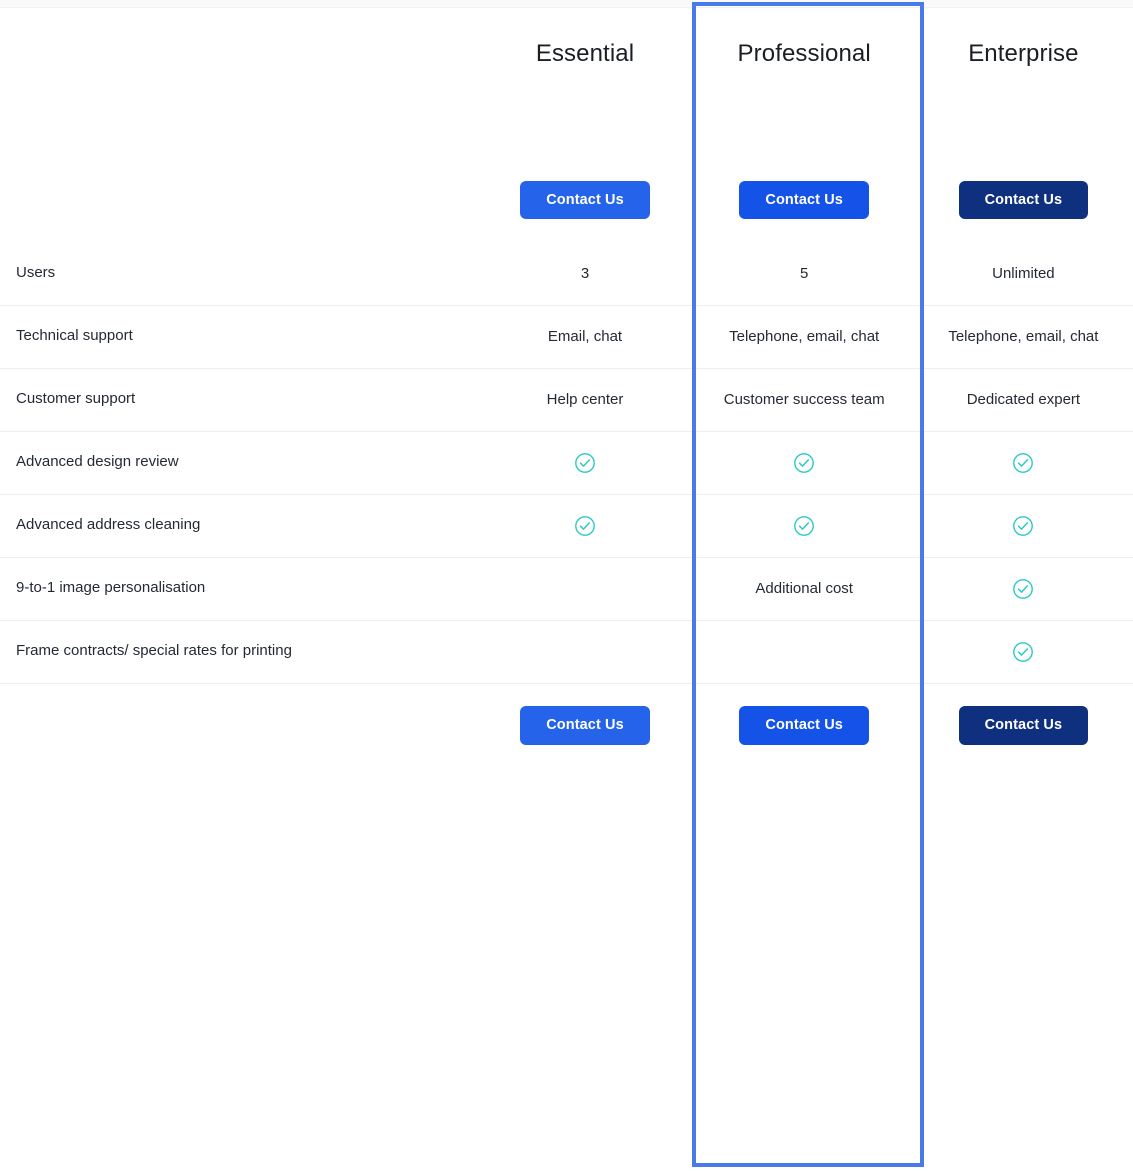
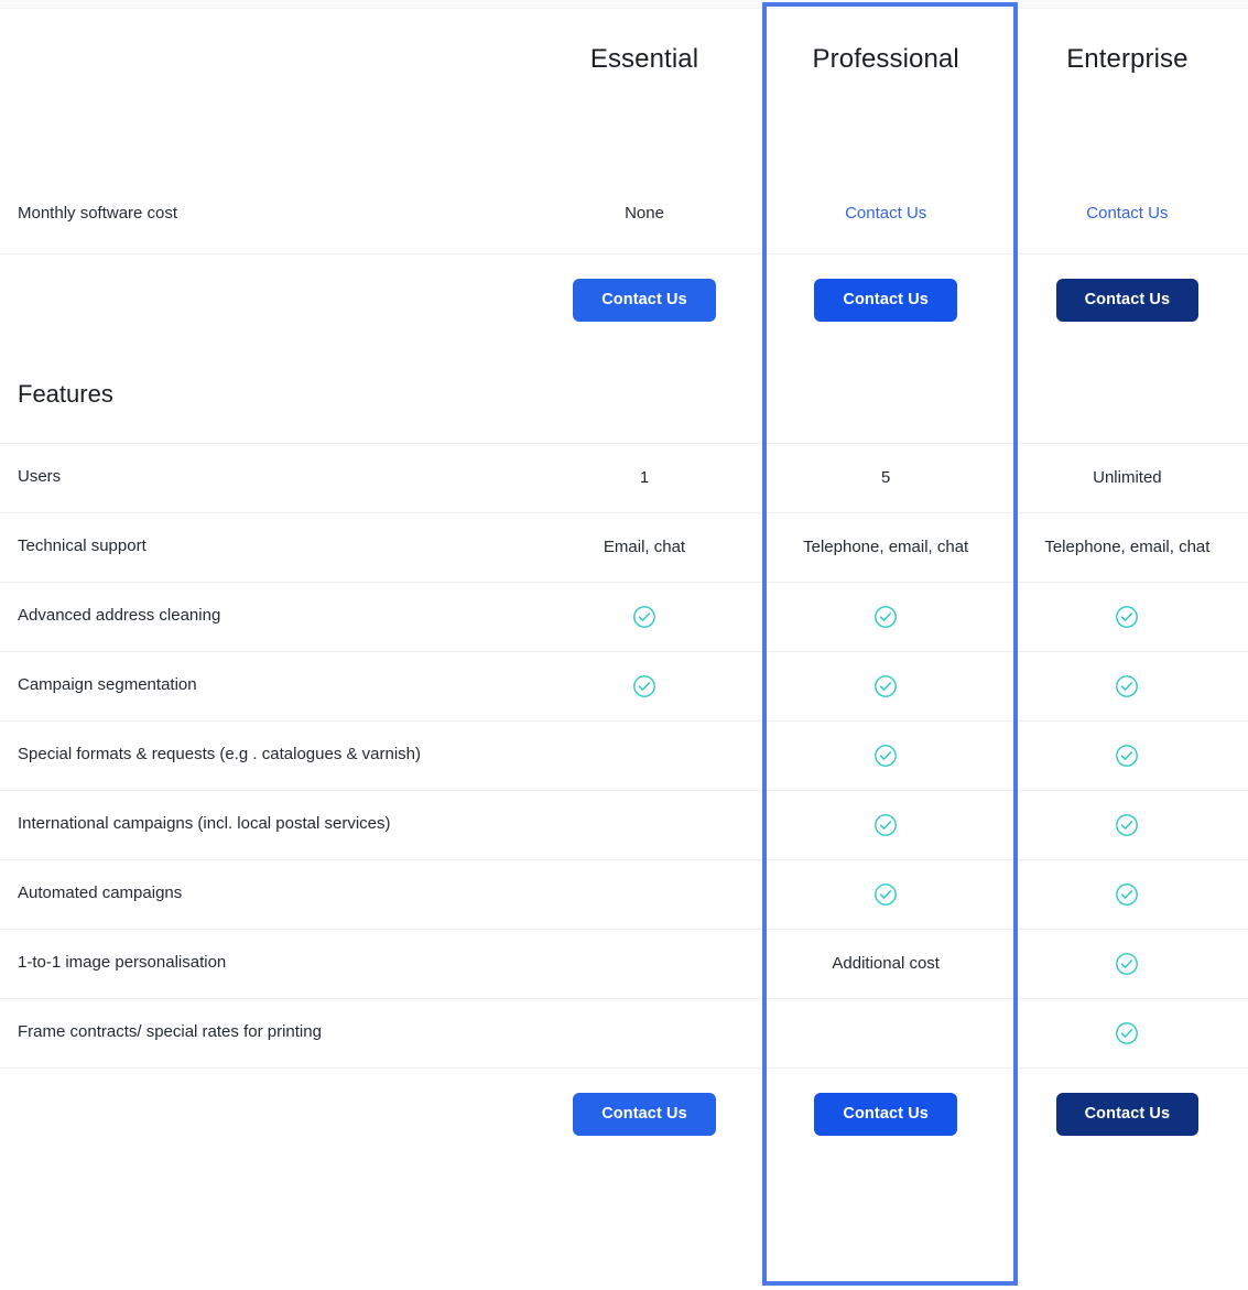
  	Essential	Professional	Enterprise
+ Monthly software cost	None	Contact Us	Contact Us
  	Contact Us	Contact Us	Contact Us
+ Features
- Users	3	5	Unlimited
+ Users	1	5	Unlimited
  Technical support	Email, chat	Telephone, email, chat	Telephone, email, chat
- Customer support	Help center	Customer success team	Dedicated expert
- Advanced design review
  Advanced address cleaning
+ Campaign segmentation
+ Special formats & requests (e.g . catalogues & varnish)
+ International campaigns (incl. local postal services)
+ Automated campaigns
- 9-to-1 image personalisation		Additional cost
+ 1-to-1 image personalisation		Additional cost
  Frame contracts/ special rates for printing
  	Contact Us	Contact Us	Contact Us
